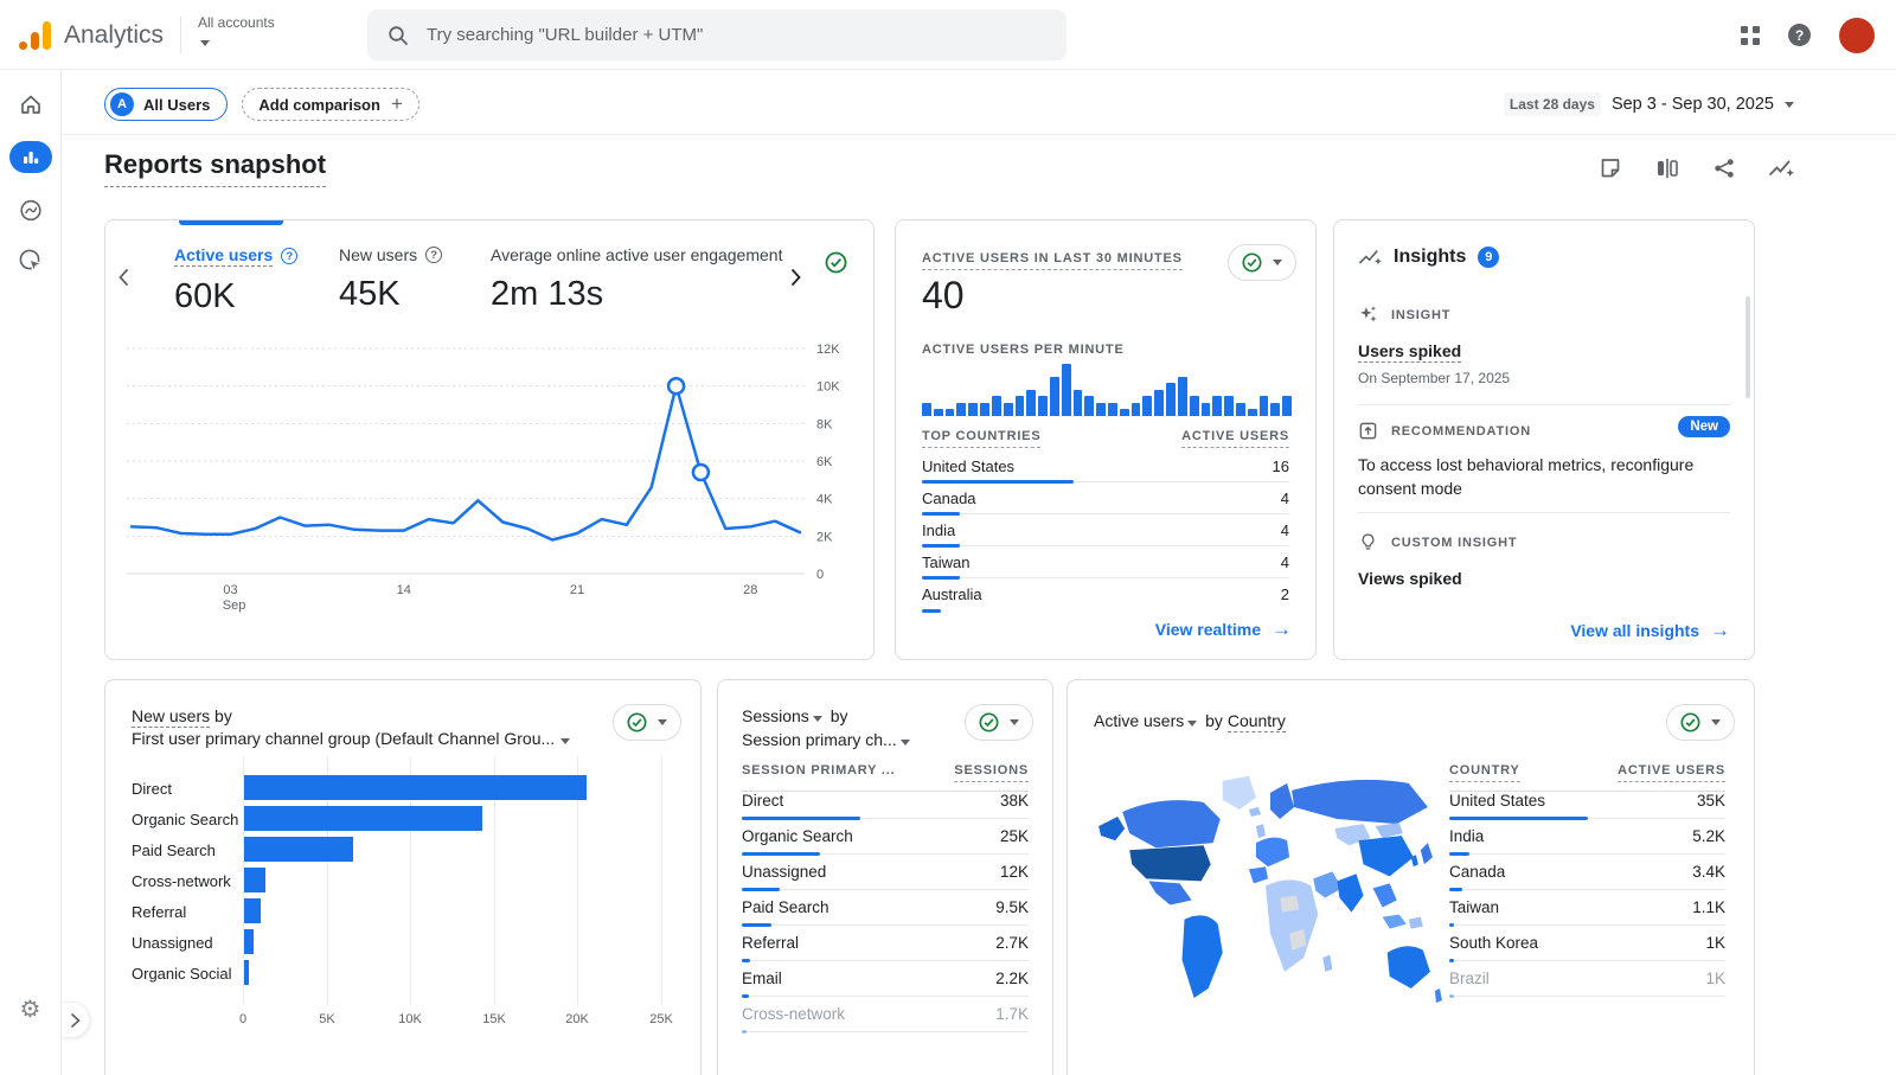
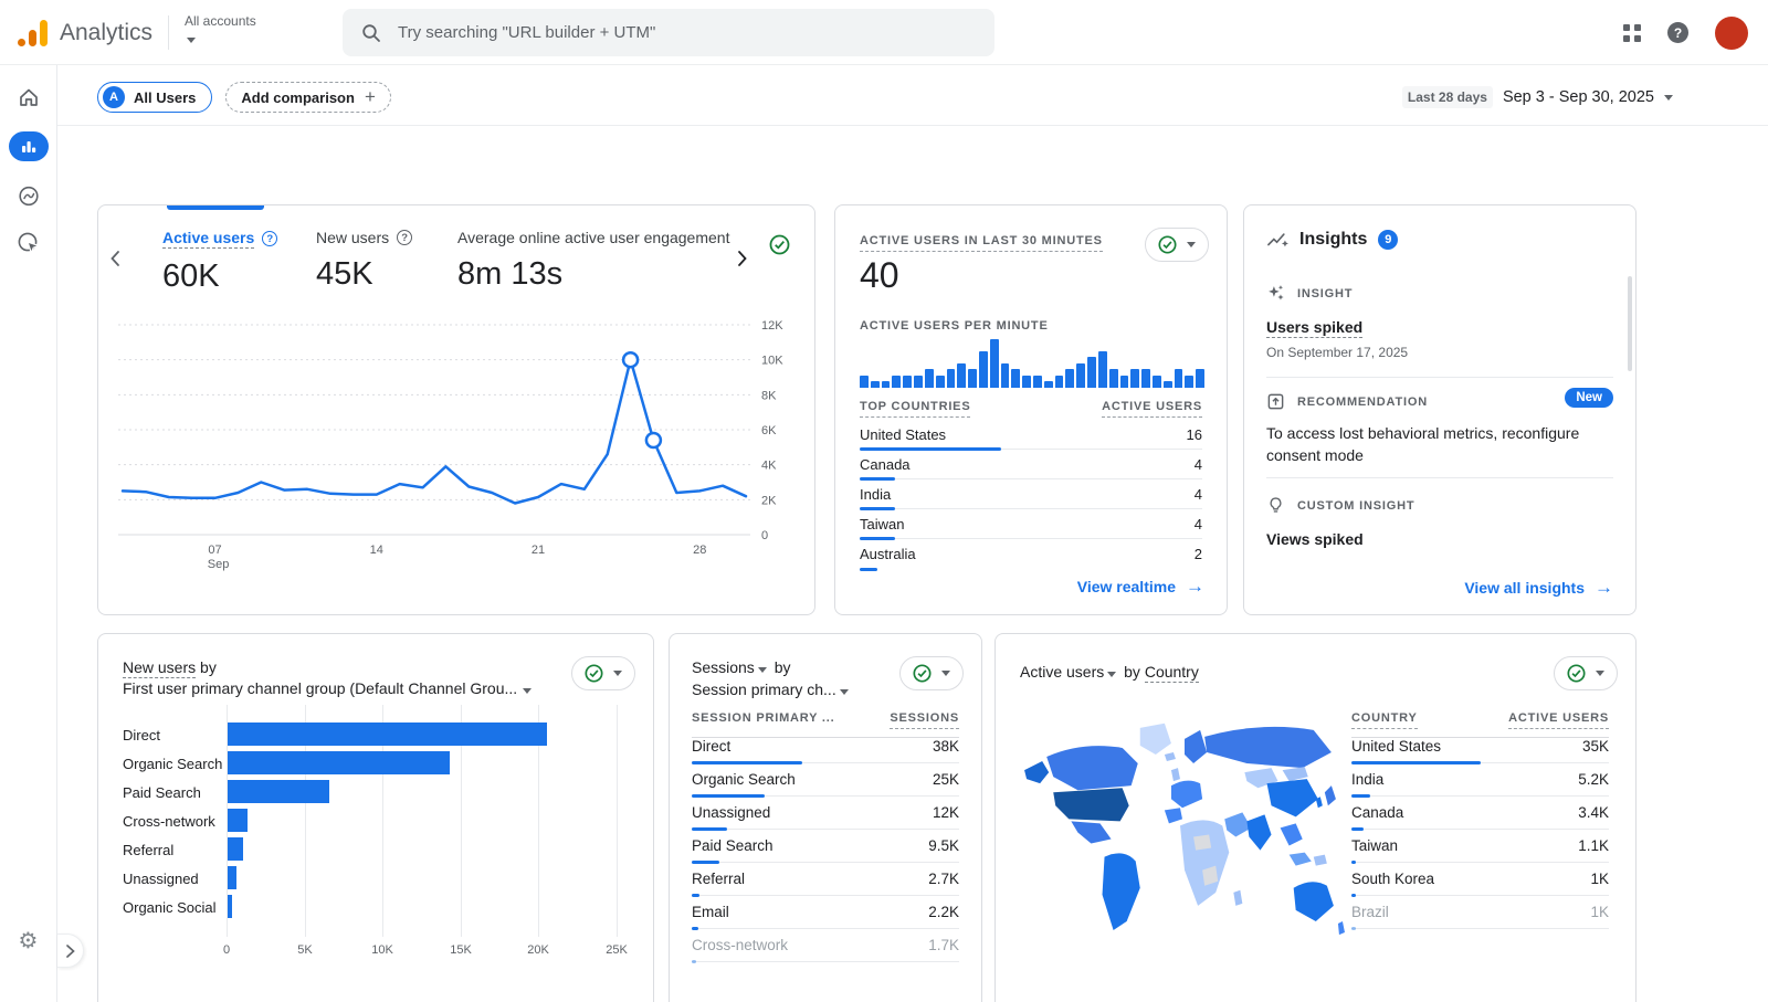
  Analytics
  All accounts
  Try searching "URL builder + UTM"
  ?
  ⚙
  A
  All Users
  Add comparison
  +
  Last 28 days
  Sep 3 - Sep 30, 2025
- Reports snapshot
  Active users
  ?
  60K
  New users
  ?
  45K
  Average online active user engagement
- 2m 13s
+ 8m 13s
  0
  2K
  4K
  6K
  8K
  10K
  12K
- 03
+ 07
  Sep
  14
  21
  28
  ACTIVE USERS IN LAST 30 MINUTES
  40
  ACTIVE USERS PER MINUTE
  TOP COUNTRIES
  ACTIVE USERS
  United States
  16
  Canada
  4
  India
  4
  Taiwan
  4
  Australia
  2
  View realtime
  →
  Insights
  9
  INSIGHT
  Users spiked
  On September 17, 2025
  RECOMMENDATION
  New
  To access lost behavioral metrics, reconfigure consent mode
  CUSTOM INSIGHT
  Views spiked
  View all insights
  →
  New users by
  First user primary channel group (Default Channel Grou...
  0
  5K
  10K
  15K
  20K
  25K
  Direct
  Organic Search
  Paid Search
  Cross-network
  Referral
  Unassigned
  Organic Social
  Sessions by
  Session primary ch...
  SESSION PRIMARY ...
  SESSIONS
  Direct
  38K
  Organic Search
  25K
  Unassigned
  12K
  Paid Search
  9.5K
  Referral
  2.7K
  Email
  2.2K
  Cross-network
  1.7K
  Active users by Country
  COUNTRY
  ACTIVE USERS
  United States
  35K
  India
  5.2K
  Canada
  3.4K
  Taiwan
  1.1K
  South Korea
  1K
  Brazil
  1K
